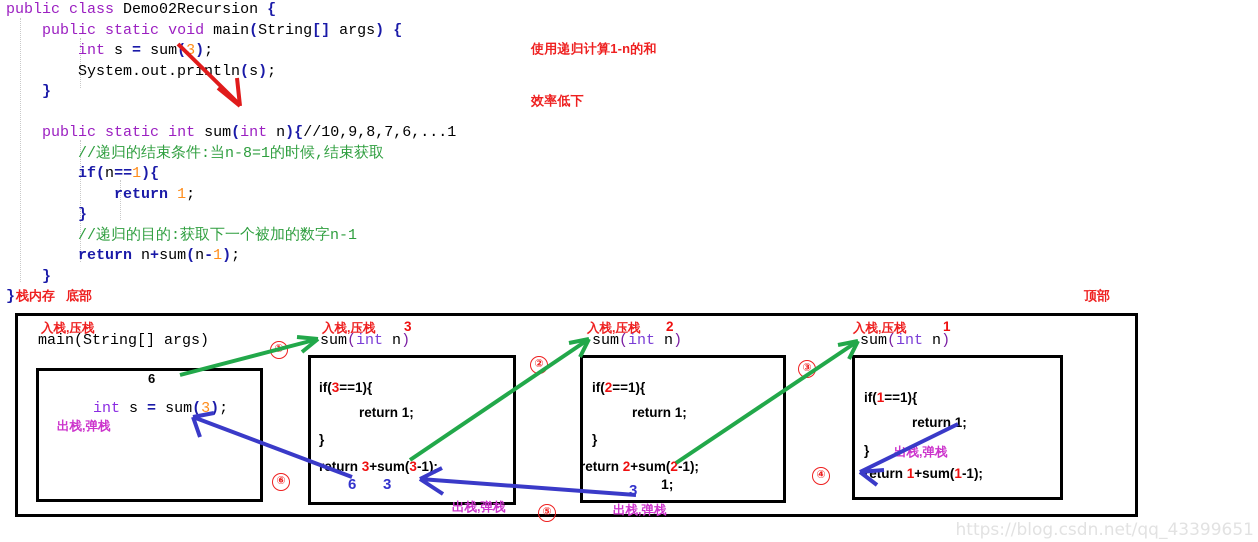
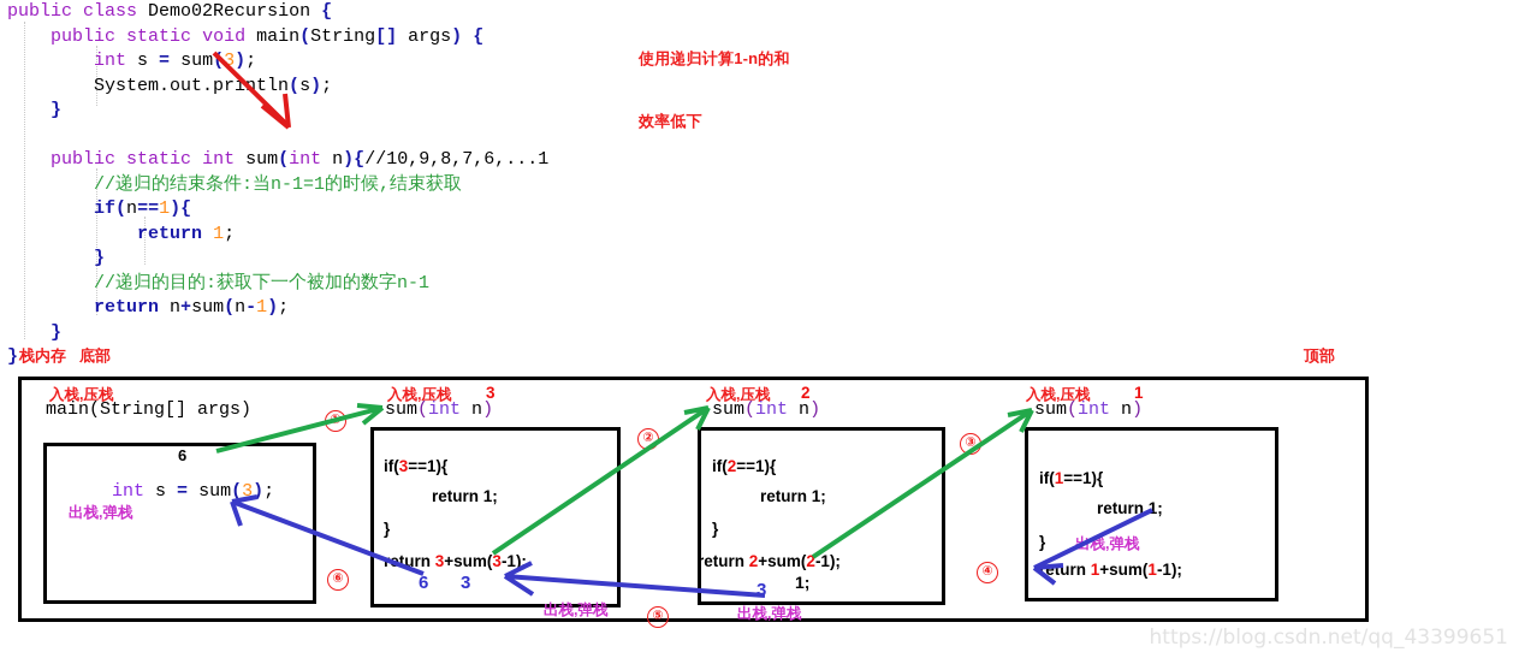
  public class Demo02Recursion {
  public static void main(String[] args) {
  int s = sum(3);
  System.out.println(s);
  }
  public static int sum(int n){//10,9,8,7,6,...1
- //递归的结束条件:当n-8=1的时候,结束获取
+ //递归的结束条件:当n-1=1的时候,结束获取
  if(n==1){
  return 1;
  }
  //递归的目的:获取下一个被加的数字n-1
  return n+sum(n-1);
  }
  }
  使用递归计算1-n的和
  效率低下
  栈内存
  底部
  顶部
  入栈,压栈
  main(String[] args)
  6
  int s = sum(3);
  出栈,弹栈
  入栈,压栈
  3
  sum(int n)
  if(3==1){
  return 1;
  }
  turn 3+sum(3-1);
  6
  3
  出栈,弹栈
  入栈,压栈
  2
  sum(int n)
  if(2==1){
  return 1;
  }
  return 2+sum(2-1);
  3
  1;
  出栈,弹栈
  入栈,压栈
  1
  sum(int n)
  if(1==1){
  return 1;
  }
  栈,弹栈
  return 1+sum(1-1);
  ②
  ③
  ④
  ⑤
  ⑥
  https://blog.csdn.net/qq_43399651
